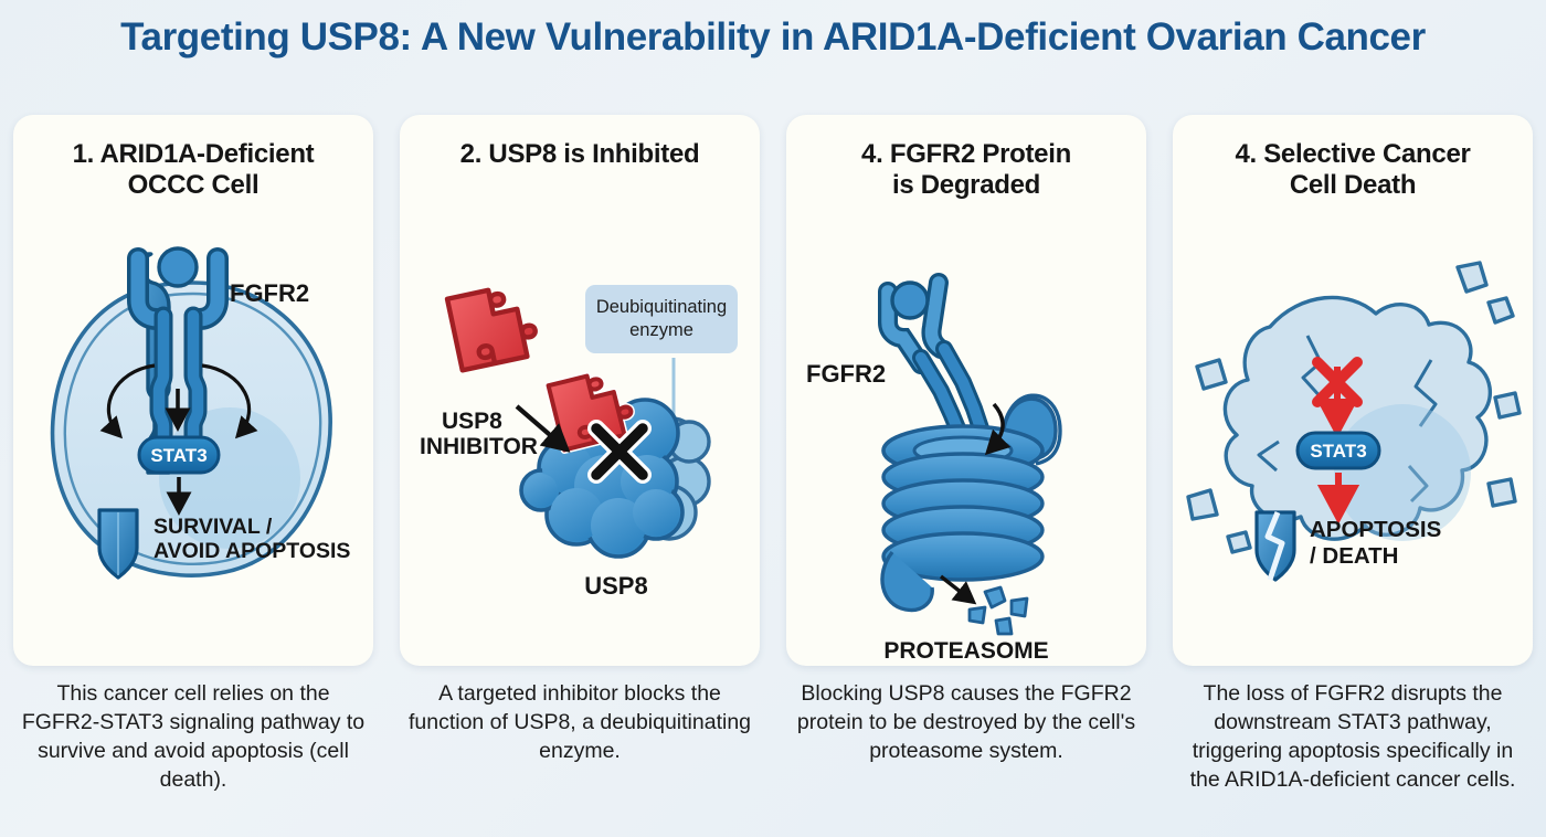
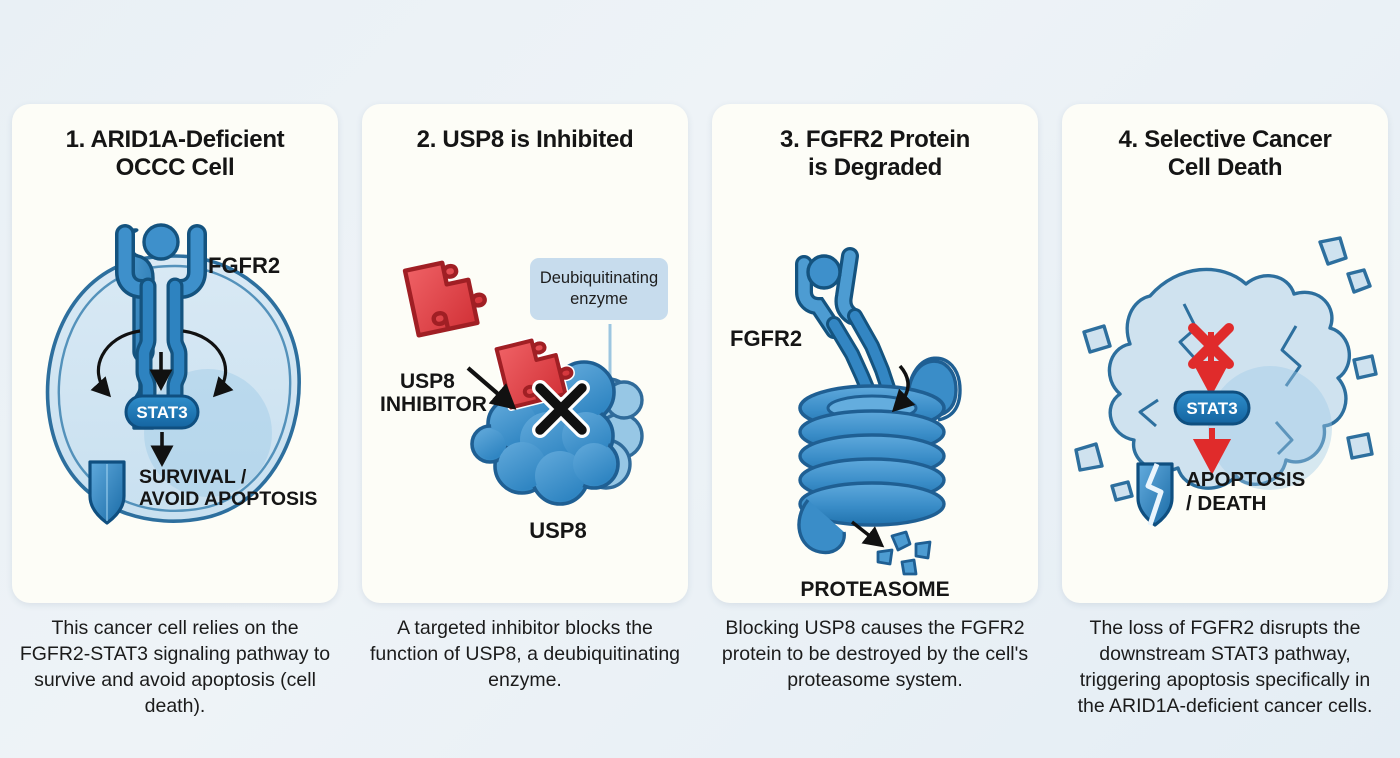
- Targeting USP8: A New Vulnerability in ARID1A-Deficient Ovarian Cancer
  1. ARID1A-Deficient
  OCCC Cell
  FGFR2
  STAT3
  SURVIVAL /
  AVOID APOPTOSIS
  2. USP8 is Inhibited
  Deubiquitinating
  enzyme
  USP8
  INHIBITOR
  USP8
- 4. FGFR2 Protein
+ 3. FGFR2 Protein
  is Degraded
  FGFR2
  PROTEASOME
  4. Selective Cancer
  Cell Death
  STAT3
  APOPTOSIS
  / DEATH
  This cancer cell relies on the FGFR2-STAT3 signaling pathway to survive and avoid apoptosis (cell death).
  A targeted inhibitor blocks the function of USP8, a deubiquitinating enzyme.
  Blocking USP8 causes the FGFR2 protein to be destroyed by the cell's proteasome system.
  The loss of FGFR2 disrupts the downstream STAT3 pathway, triggering apoptosis specifically in the ARID1A-deficient cancer cells.
